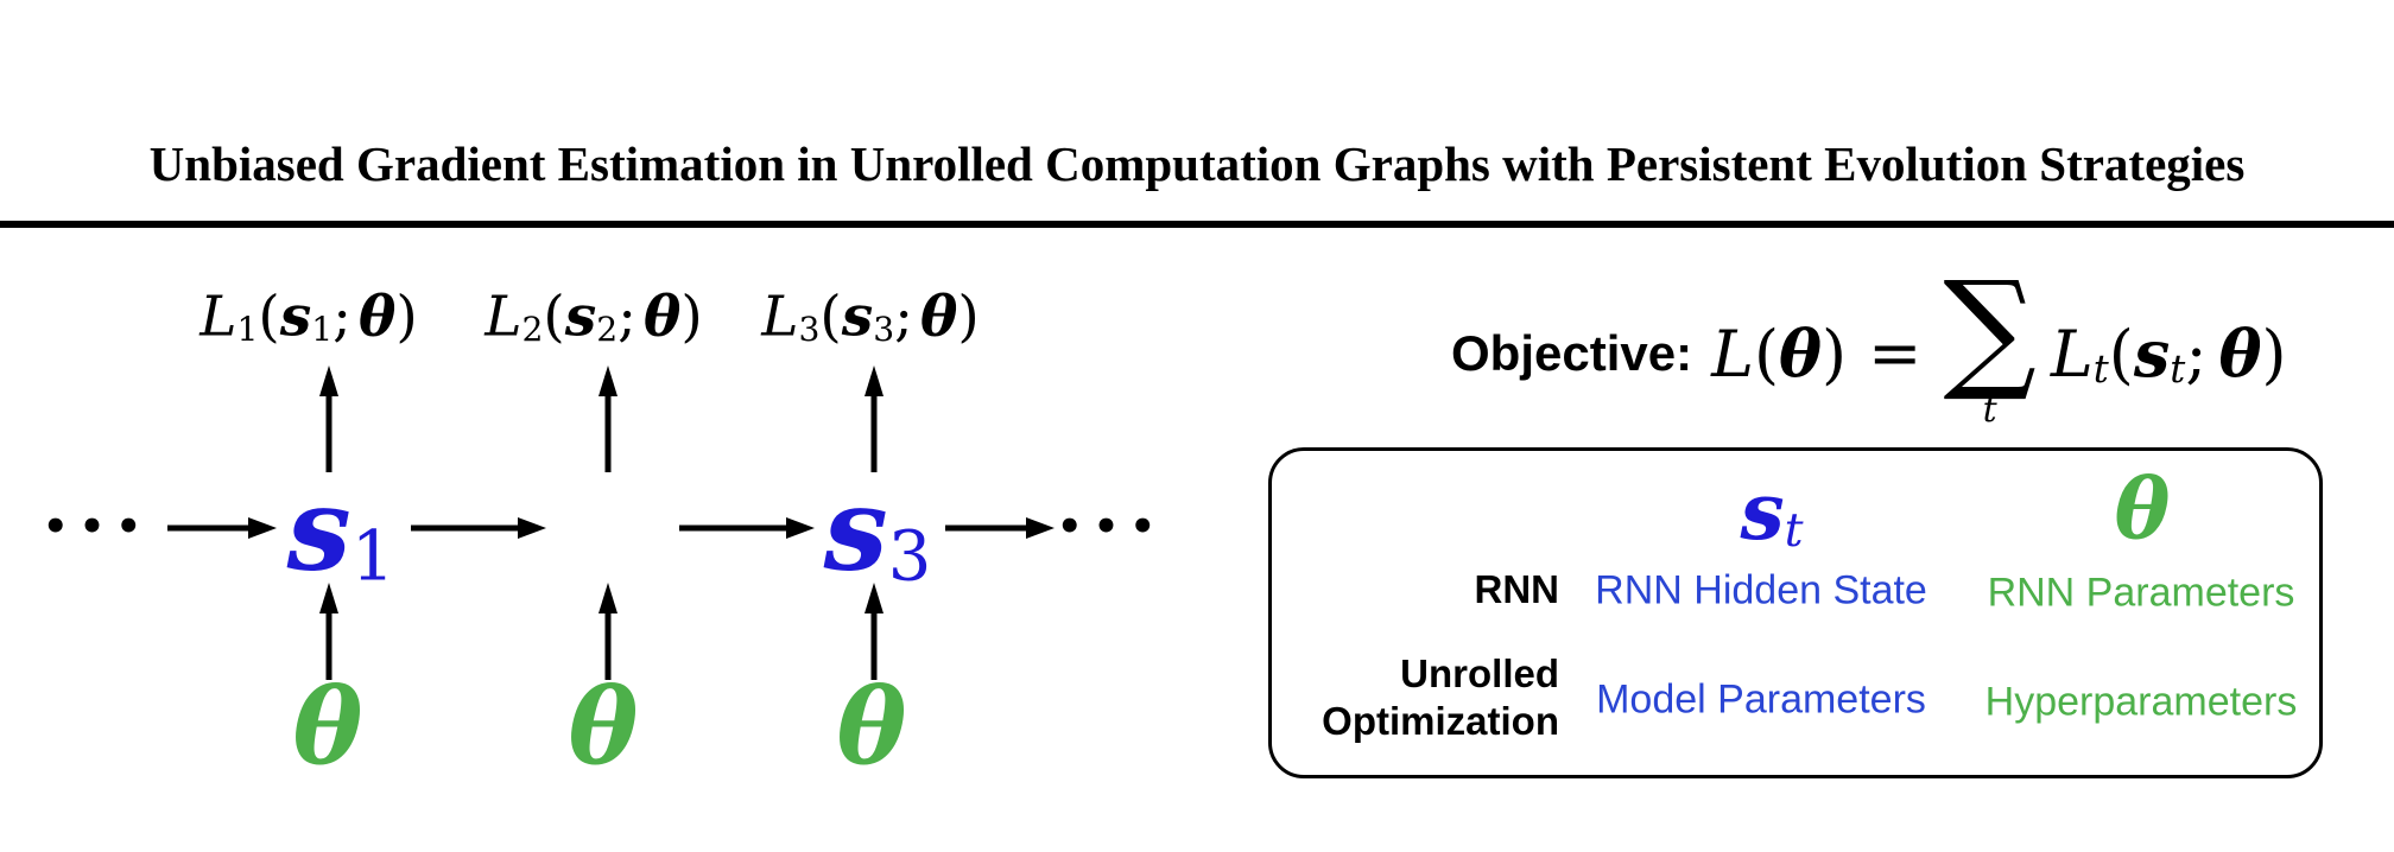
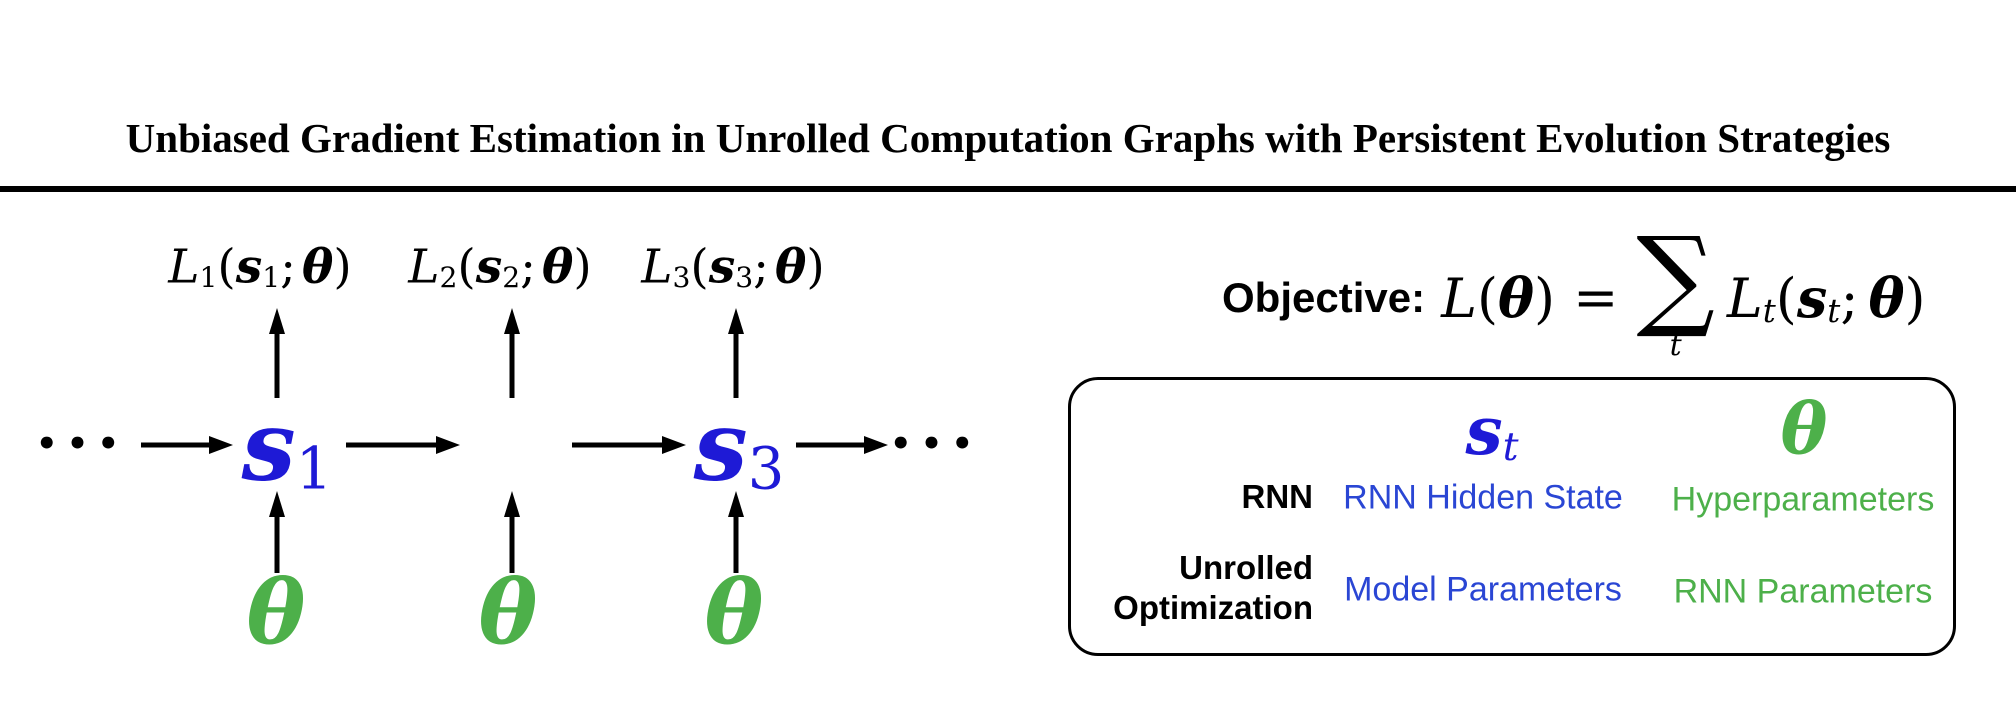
  Unbiased Gradient Estimation in Unrolled Computation Graphs with Persistent Evolution Strategies
  L1(s1;θ)
  L2(s2;θ)
  L3(s3;θ)
  •••
  •••
  s1
  s3
  θ
  θ
  θ
  Objective:
  L(θ)
  =
  ∑
  t
  Lt(st; θ)
  st
  θ
  RNN
  RNN Hidden State
- RNN Parameters
+ Hyperparameters
  Unrolled
  Optimization
  Model Parameters
- Hyperparameters
+ RNN Parameters
